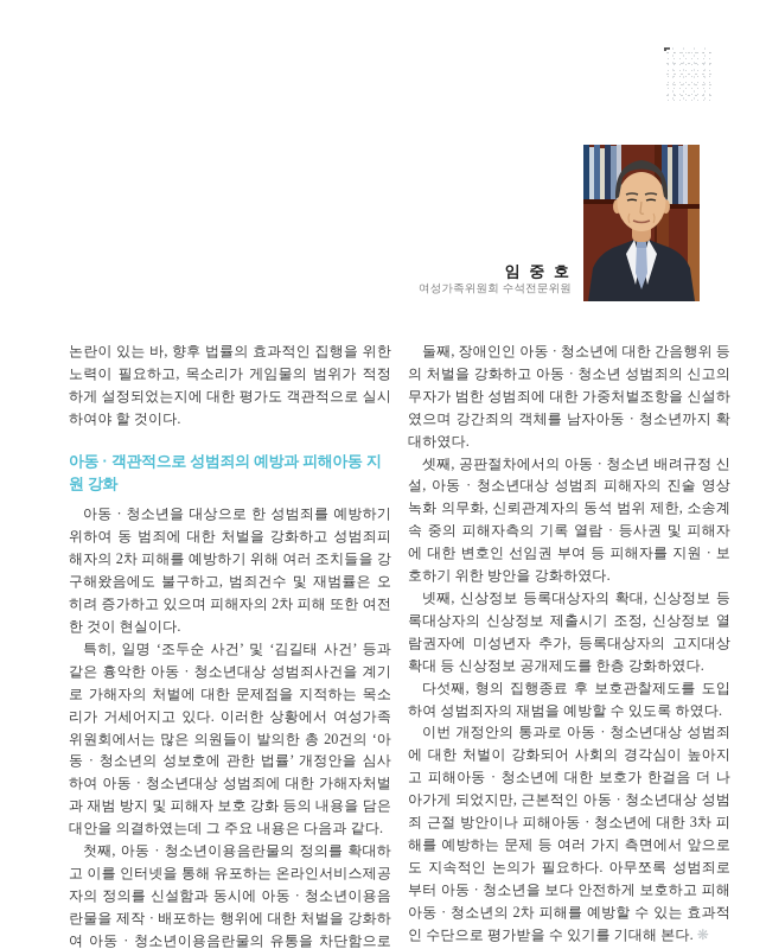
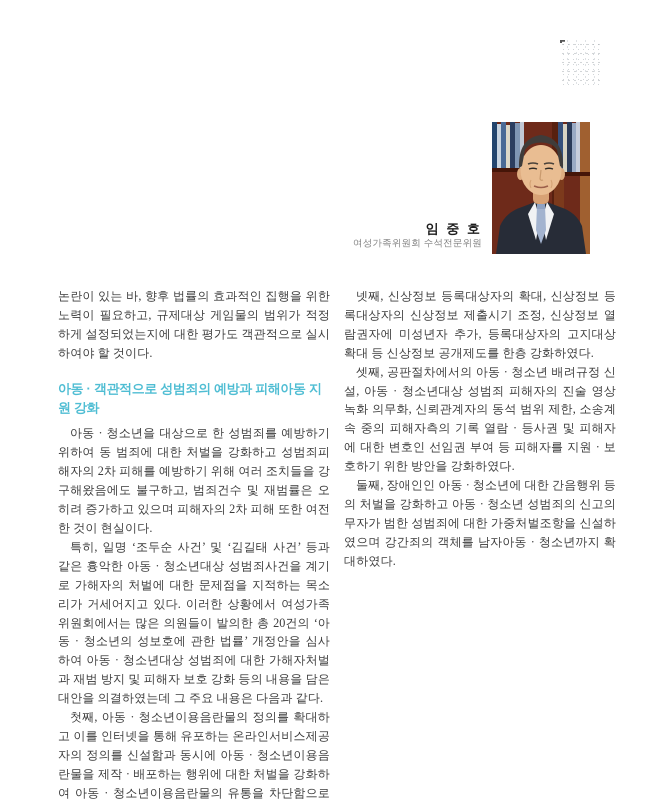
  임 중 호
  여성가족위원회 수석전문위원
- 논란이 있는 바, 향후 법률의 효과적인 집행을 위한 노력이 필요하고, 목소리가 게임물의 범위가 적정하게 설정되었는지에 대한 평가도 객관적으로 실시하여야 할 것이다.
+ 논란이 있는 바, 향후 법률의 효과적인 집행을 위한 노력이 필요하고, 규제대상 게임물의 범위가 적정하게 설정되었는지에 대한 평가도 객관적으로 실시하여야 할 것이다.
  아동 · 객관적으로 성범죄의 예방과 피해아동 지원 강화
  아동 · 청소년을 대상으로 한 성범죄를 예방하기 위하여 동 범죄에 대한 처벌을 강화하고 성범죄피해자의 2차 피해를 예방하기 위해 여러 조치들을 강구해왔음에도 불구하고, 범죄건수 및 재범률은 오히려 증가하고 있으며 피해자의 2차 피해 또한 여전한 것이 현실이다.
  특히, 일명 ‘조두순 사건’ 및 ‘김길태 사건’ 등과 같은 흉악한 아동 · 청소년대상 성범죄사건을 계기로 가해자의 처벌에 대한 문제점을 지적하는 목소리가 거세어지고 있다. 이러한 상황에서 여성가족위원회에서는 많은 의원들이 발의한 총 20건의 ‘아동 · 청소년의 성보호에 관한 법률’ 개정안을 심사하여 아동 · 청소년대상 성범죄에 대한 가해자처벌과 재범 방지 및 피해자 보호 강화 등의 내용을 담은 대안을 의결하였는데 그 주요 내용은 다음과 같다.
  첫째, 아동 · 청소년이용음란물의 정의를 확대하고 이를 인터넷을 통해 유포하는 온라인서비스제공자의 정의를 신설함과 동시에 아동 · 청소년이용음란물을 제작 · 배포하는 행위에 대한 처벌을 강화하여 아동 · 청소년이용음란물의 유통을 차단함으로
- 둘째, 장애인인 아동 · 청소년에 대한 간음행위 등의 처벌을 강화하고 아동 · 청소년 성범죄의 신고의무자가 범한 성범죄에 대한 가중처벌조항을 신설하였으며 강간죄의 객체를 남자아동 · 청소년까지 확대하였다.
+ 넷째, 신상정보 등록대상자의 확대, 신상정보 등록대상자의 신상정보 제출시기 조정, 신상정보 열람권자에 미성년자 추가, 등록대상자의 고지대상 확대 등 신상정보 공개제도를 한층 강화하였다.
  셋째, 공판절차에서의 아동 · 청소년 배려규정 신설, 아동 · 청소년대상 성범죄 피해자의 진술 영상녹화 의무화, 신뢰관계자의 동석 범위 제한, 소송계속 중의 피해자측의 기록 열람 · 등사권 및 피해자에 대한 변호인 선임권 부여 등 피해자를 지원 · 보호하기 위한 방안을 강화하였다.
- 넷째, 신상정보 등록대상자의 확대, 신상정보 등록대상자의 신상정보 제출시기 조정, 신상정보 열람권자에 미성년자 추가, 등록대상자의 고지대상 확대 등 신상정보 공개제도를 한층 강화하였다.
+ 둘째, 장애인인 아동 · 청소년에 대한 간음행위 등의 처벌을 강화하고 아동 · 청소년 성범죄의 신고의무자가 범한 성범죄에 대한 가중처벌조항을 신설하였으며 강간죄의 객체를 남자아동 · 청소년까지 확대하였다.
- 다섯째, 형의 집행종료 후 보호관찰제도를 도입하여 성범죄자의 재범을 예방할 수 있도록 하였다.
- 이번 개정안의 통과로 아동 · 청소년대상 성범죄에 대한 처벌이 강화되어 사회의 경각심이 높아지고 피해아동 · 청소년에 대한 보호가 한걸음 더 나아가게 되었지만, 근본적인 아동 · 청소년대상 성범죄 근절 방안이나 피해아동 · 청소년에 대한 3차 피해를 예방하는 문제 등 여러 가지 측면에서 앞으로도 지속적인 논의가 필요하다. 아무쪼록 성범죄로부터 아동 · 청소년을 보다 안전하게 보호하고 피해아동 · 청소년의 2차 피해를 예방할 수 있는 효과적인 수단으로 평가받을 수 있기를 기대해 본다. ❋
